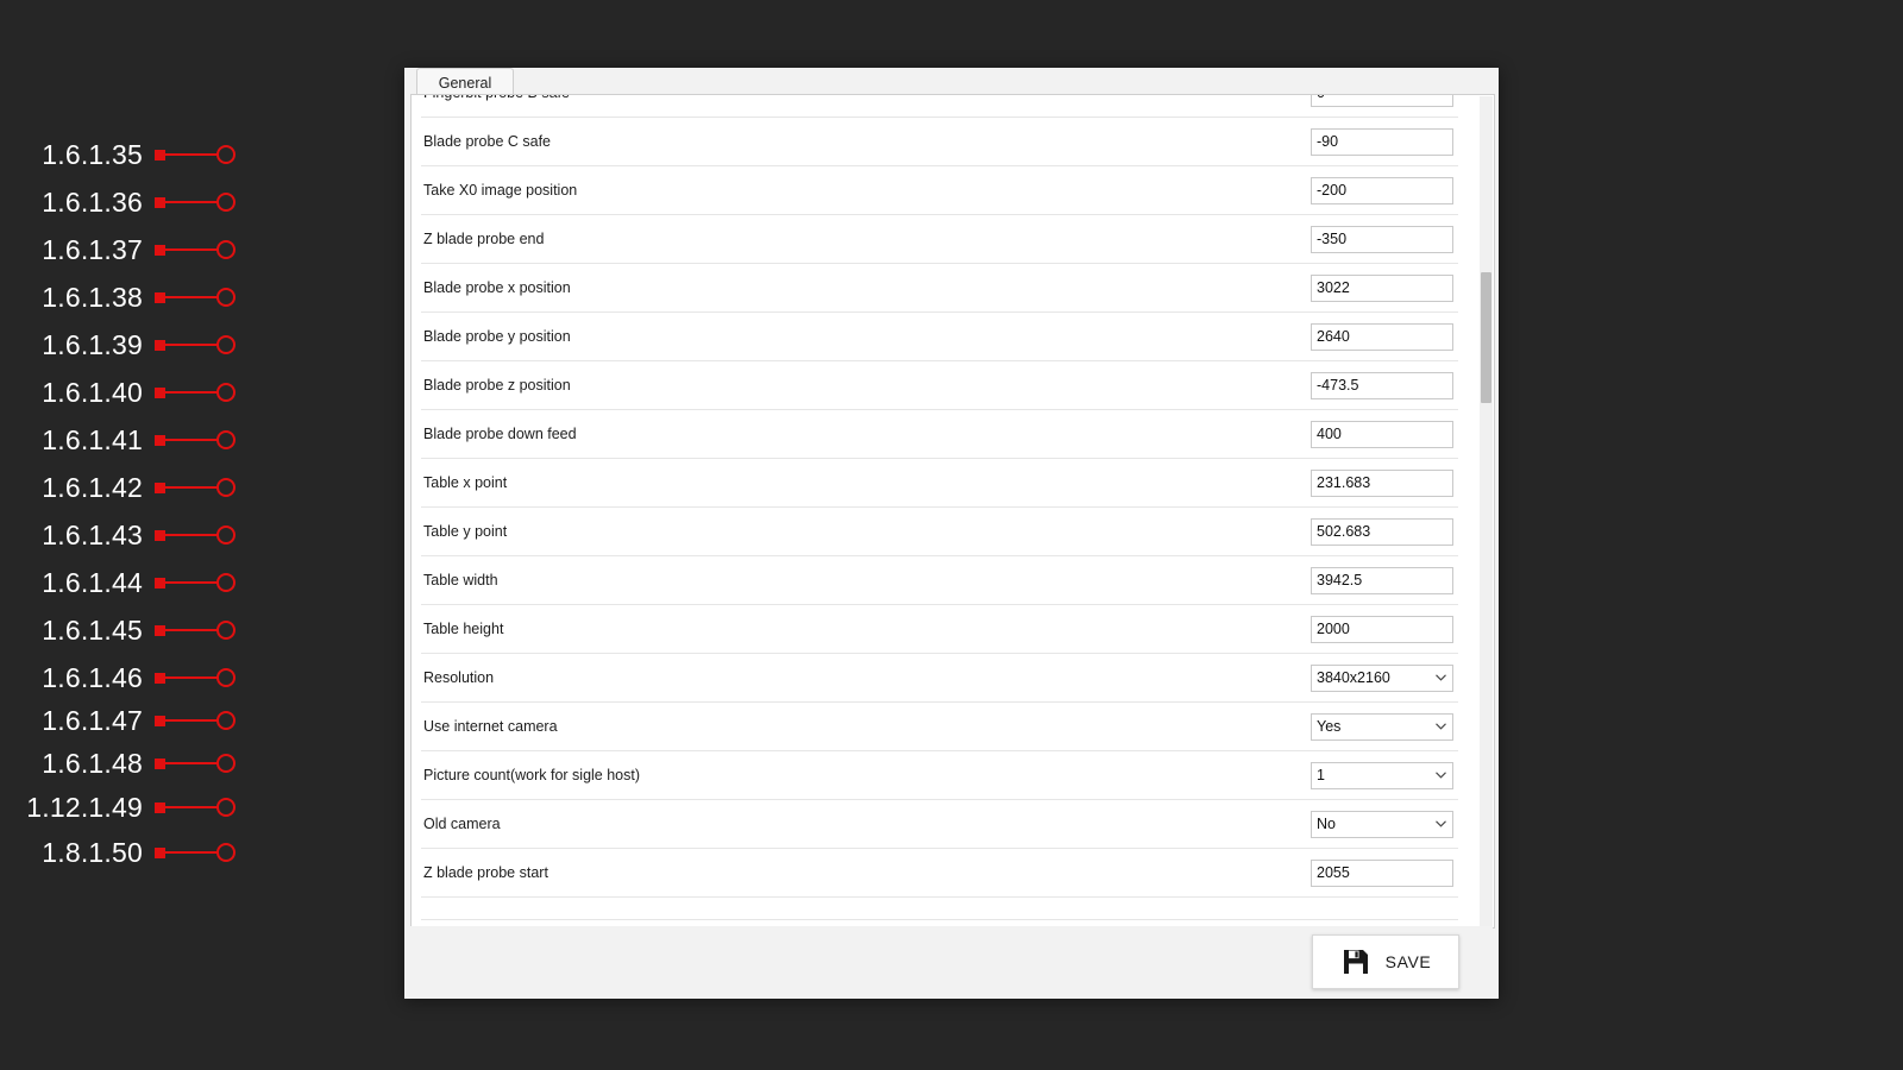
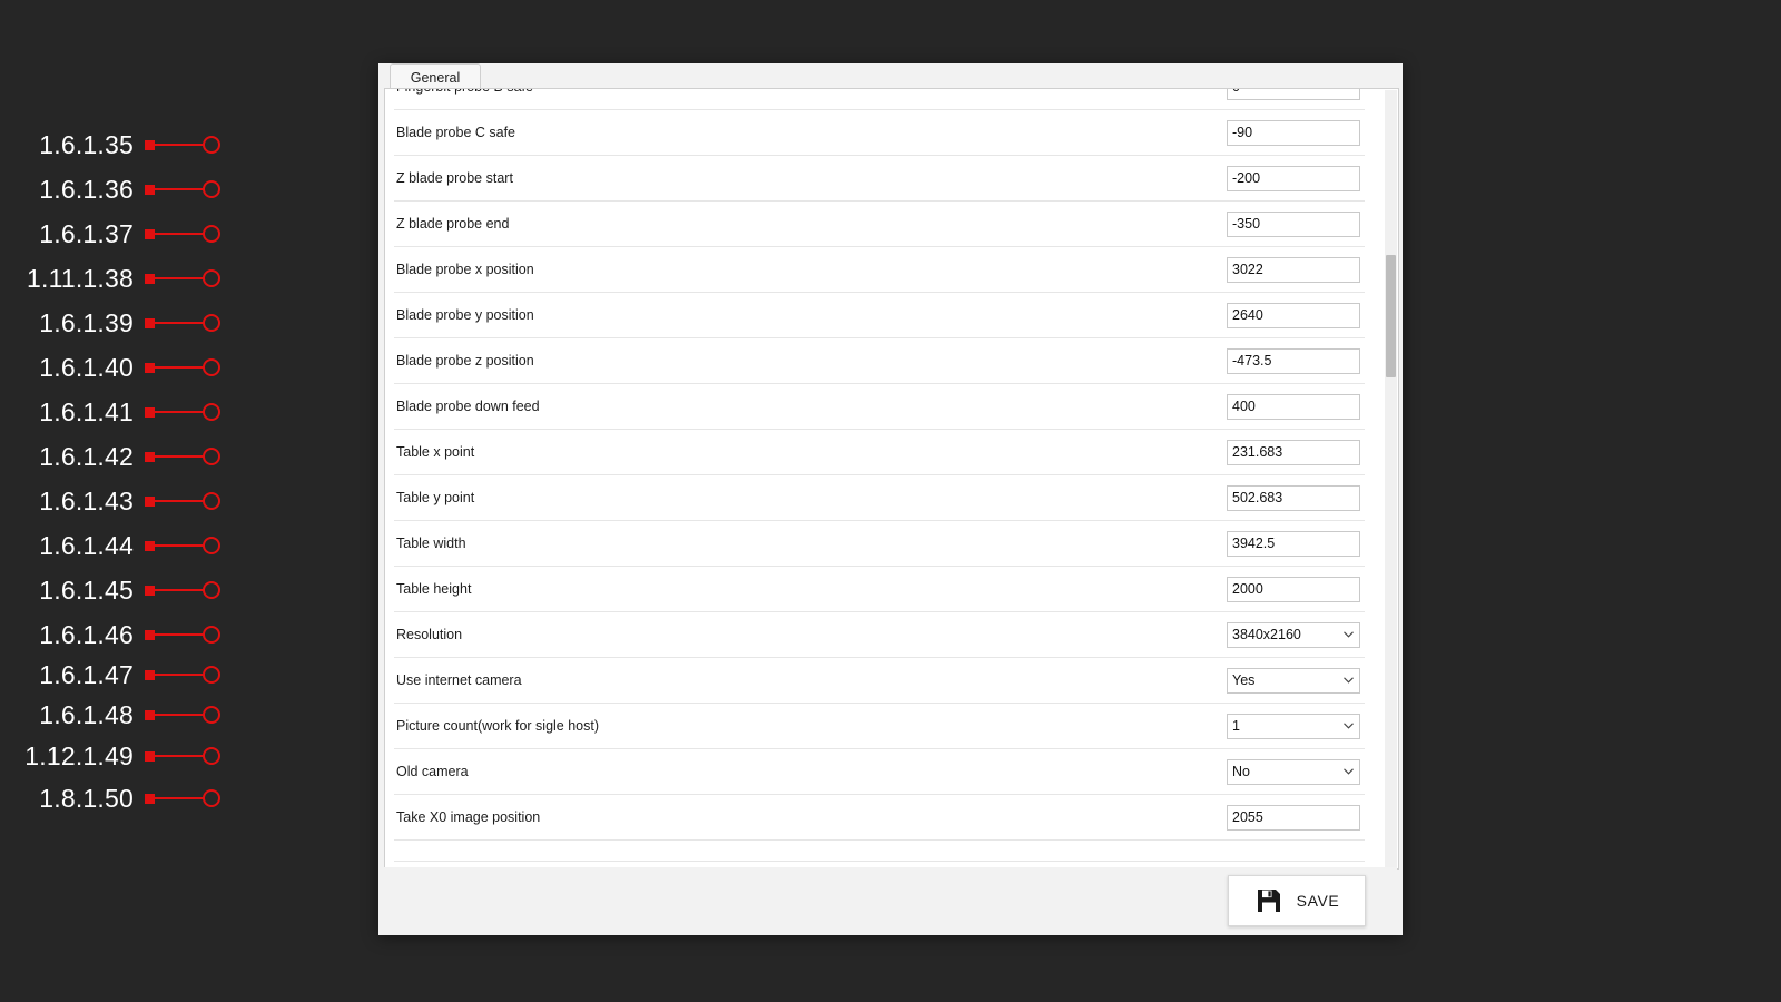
  1.6.1.35
  1.6.1.36
  1.6.1.37
- 1.6.1.38
+ 1.11.1.38
  1.6.1.39
  1.6.1.40
  1.6.1.41
  1.6.1.42
  1.6.1.43
  1.6.1.44
  1.6.1.45
  1.6.1.46
  1.6.1.47
  1.6.1.48
  1.12.1.49
  1.8.1.50
  General
  Blade probe C safe
  -90
- Take X0 image position
+ Z blade probe start
  -200
  Z blade probe end
  -350
  Blade probe x position
  3022
  Blade probe y position
  2640
  Blade probe z position
  -473.5
  Blade probe down feed
  400
  Table x point
  231.683
  Table y point
  502.683
  Table width
  3942.5
  Table height
  2000
  Resolution
  3840x2160
  Use internet camera
  Yes
  Picture count(work for sigle host)
  1
  Old camera
  No
- Z blade probe start
+ Take X0 image position
  2055
  SAVE
